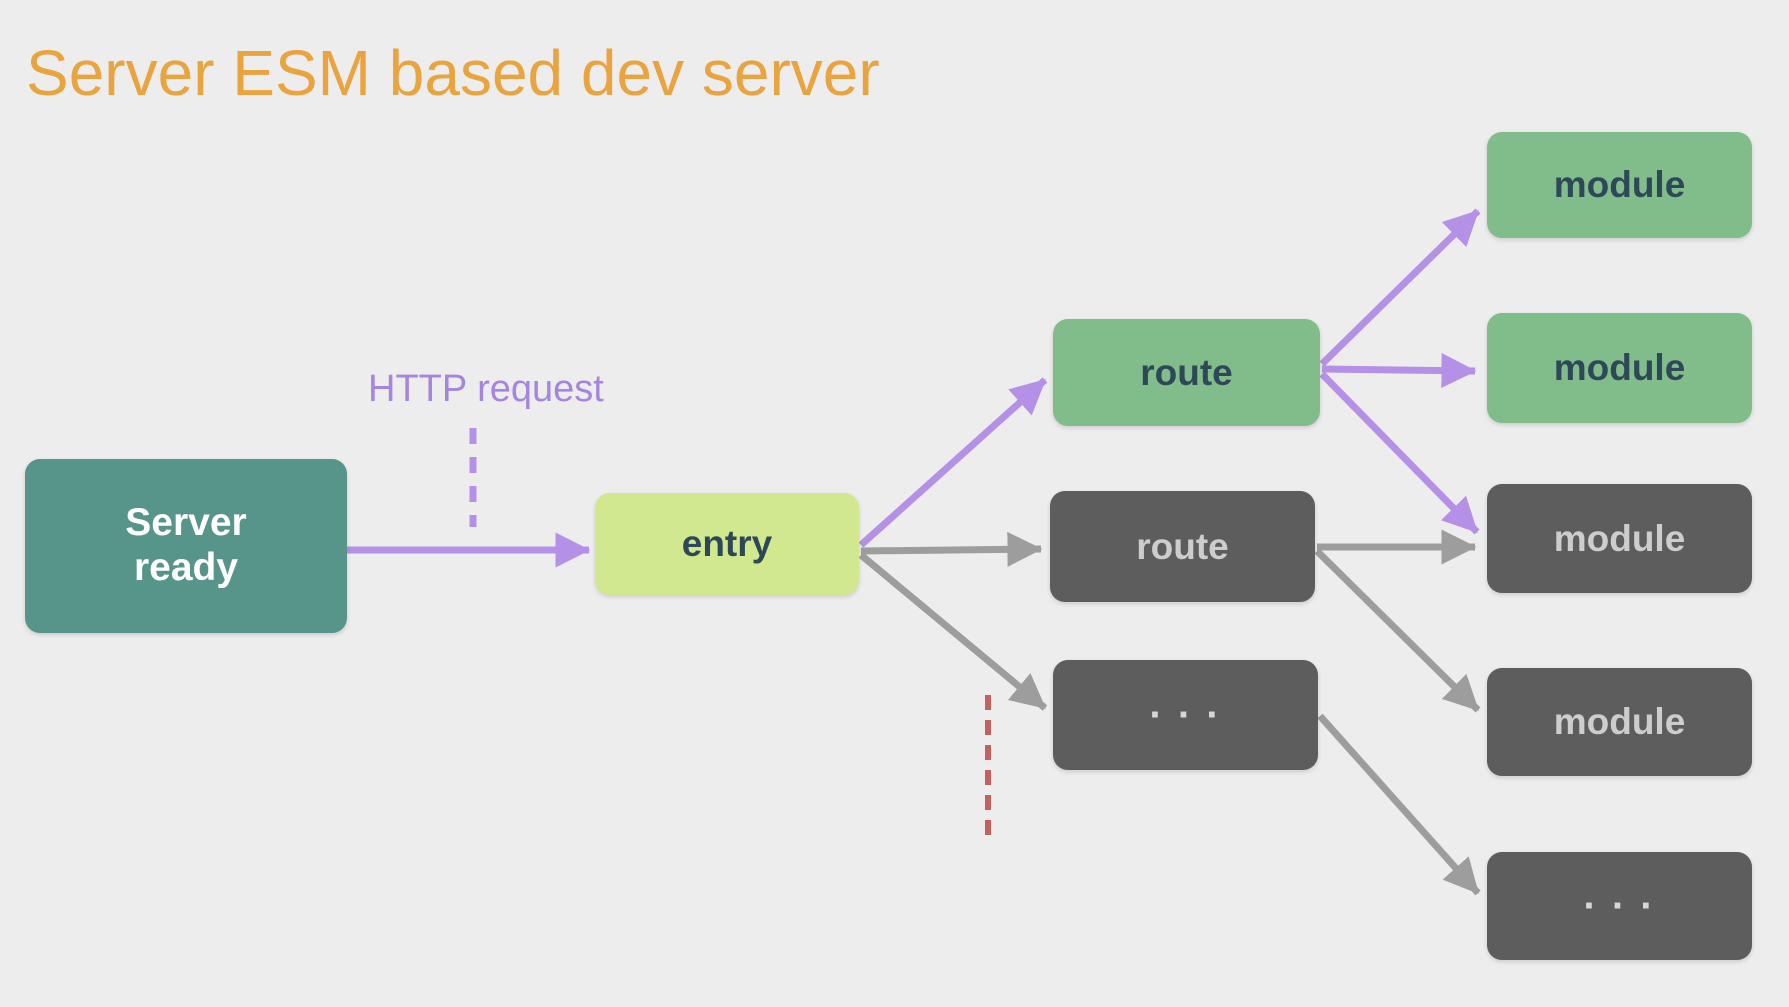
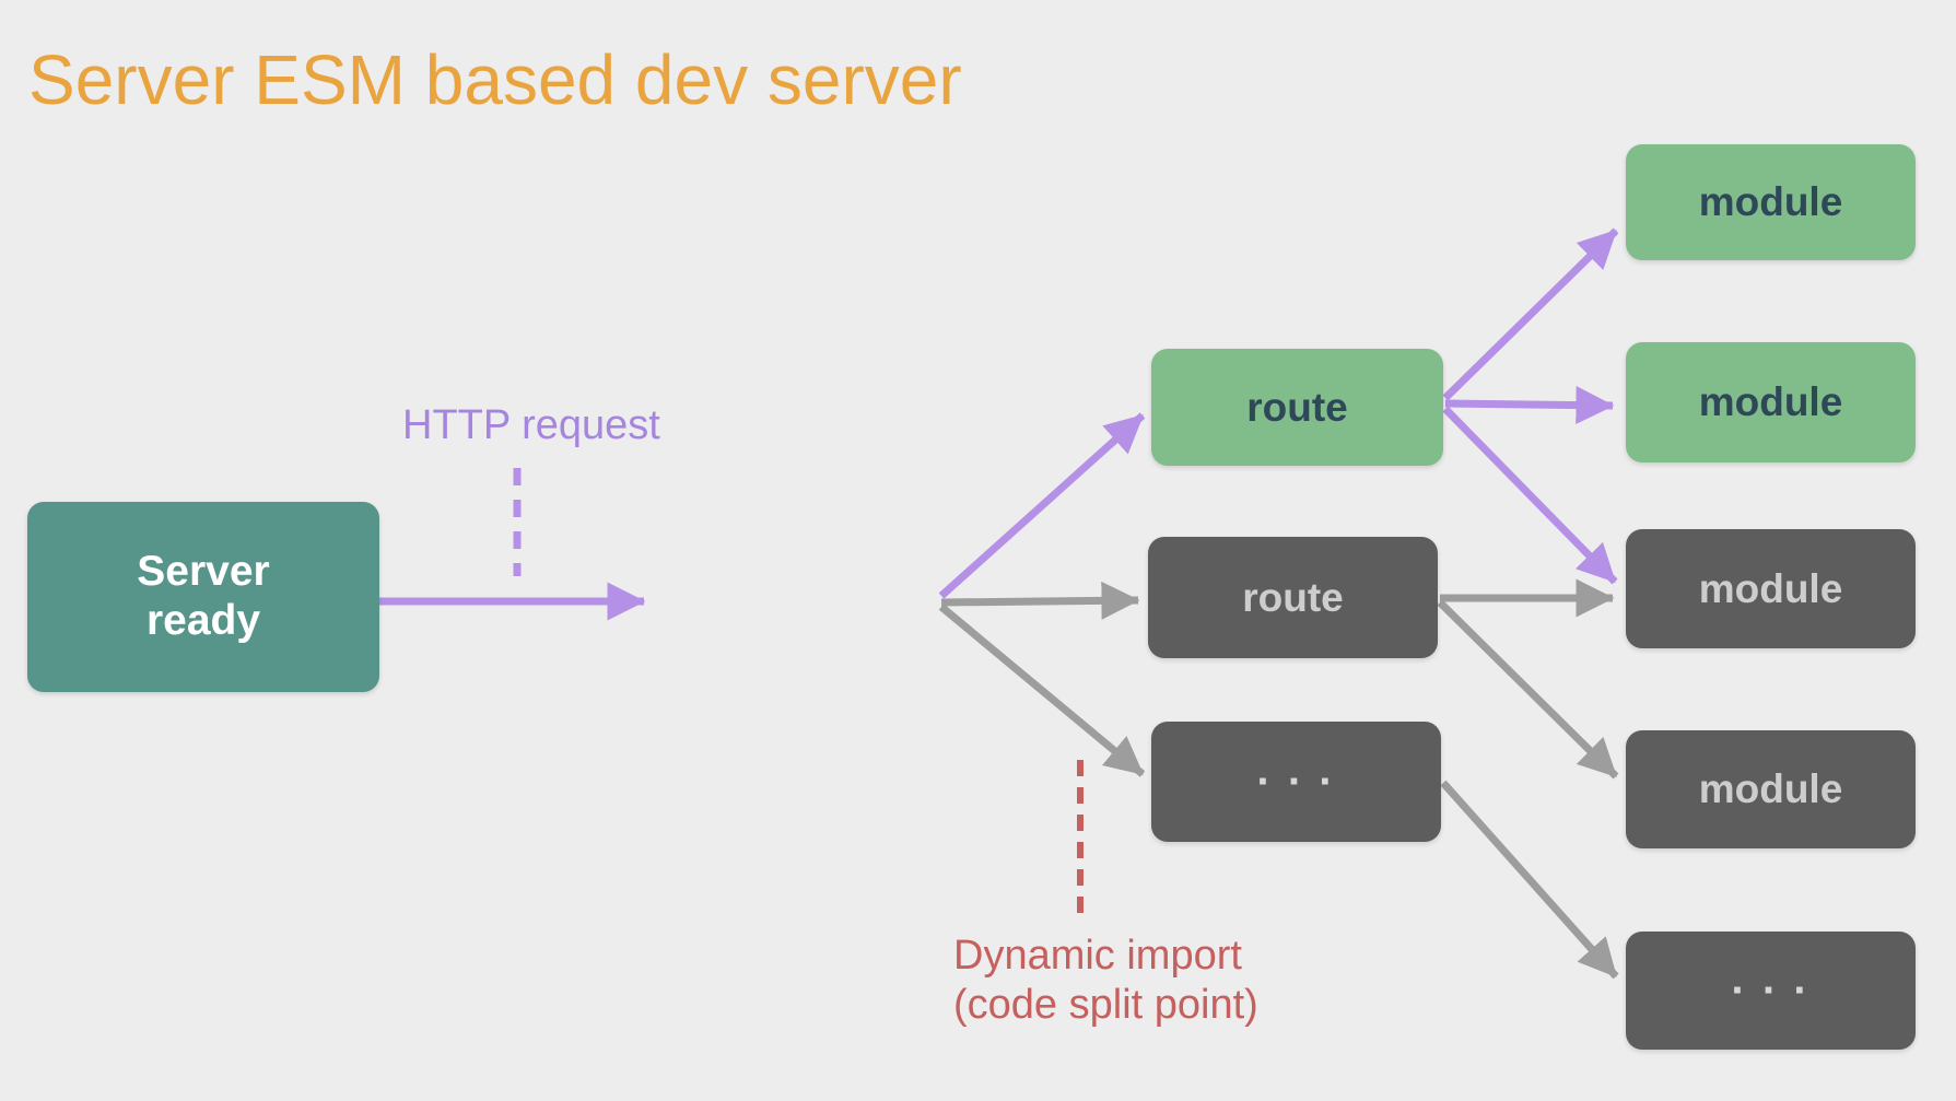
  Server ESM based dev server
  Server
  ready
- entry
  route
  route
  · · ·
  module
  module
  module
  module
  · · ·
  HTTP request
+ Dynamic import
+ (code split point)
